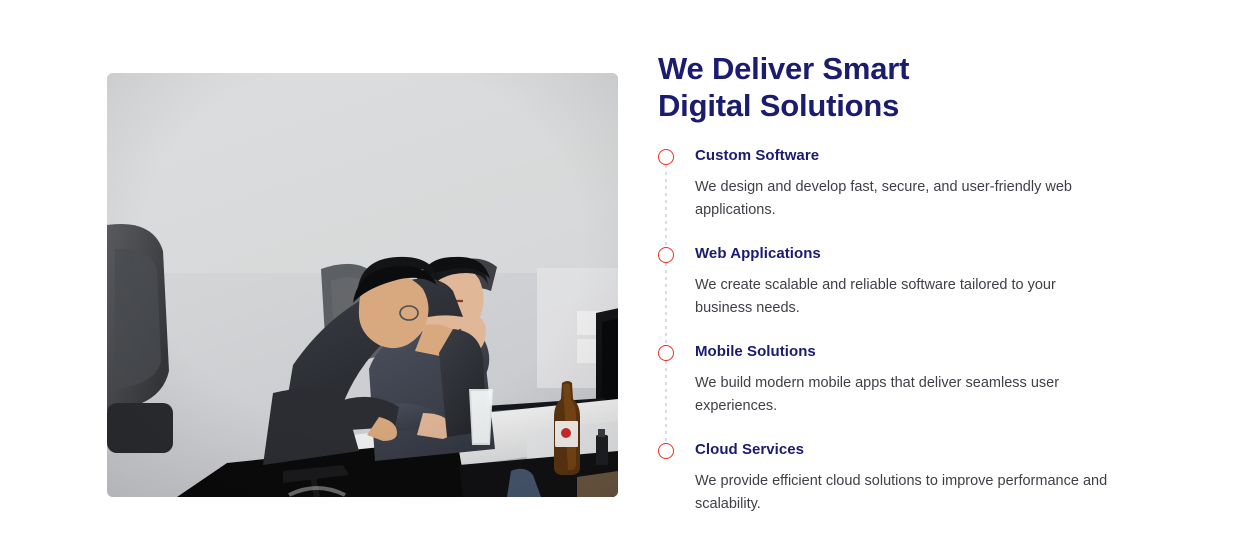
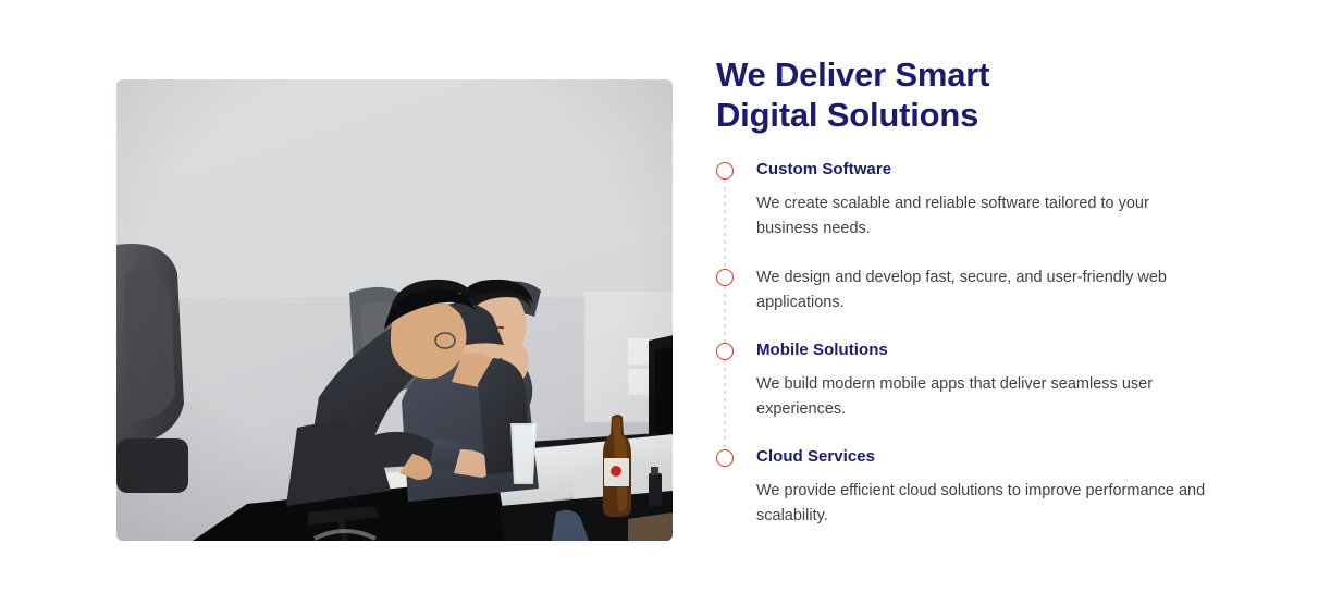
  We Deliver Smart
  Digital Solutions
  Custom Software
- We design and develop fast, secure, and user-friendly web applications.
+ We create scalable and reliable software tailored to your business needs.
- Web Applications
- We create scalable and reliable software tailored to your business needs.
+ We design and develop fast, secure, and user-friendly web applications.
  Mobile Solutions
  We build modern mobile apps that deliver seamless user experiences.
  Cloud Services
  We provide efficient cloud solutions to improve performance and scalability.
